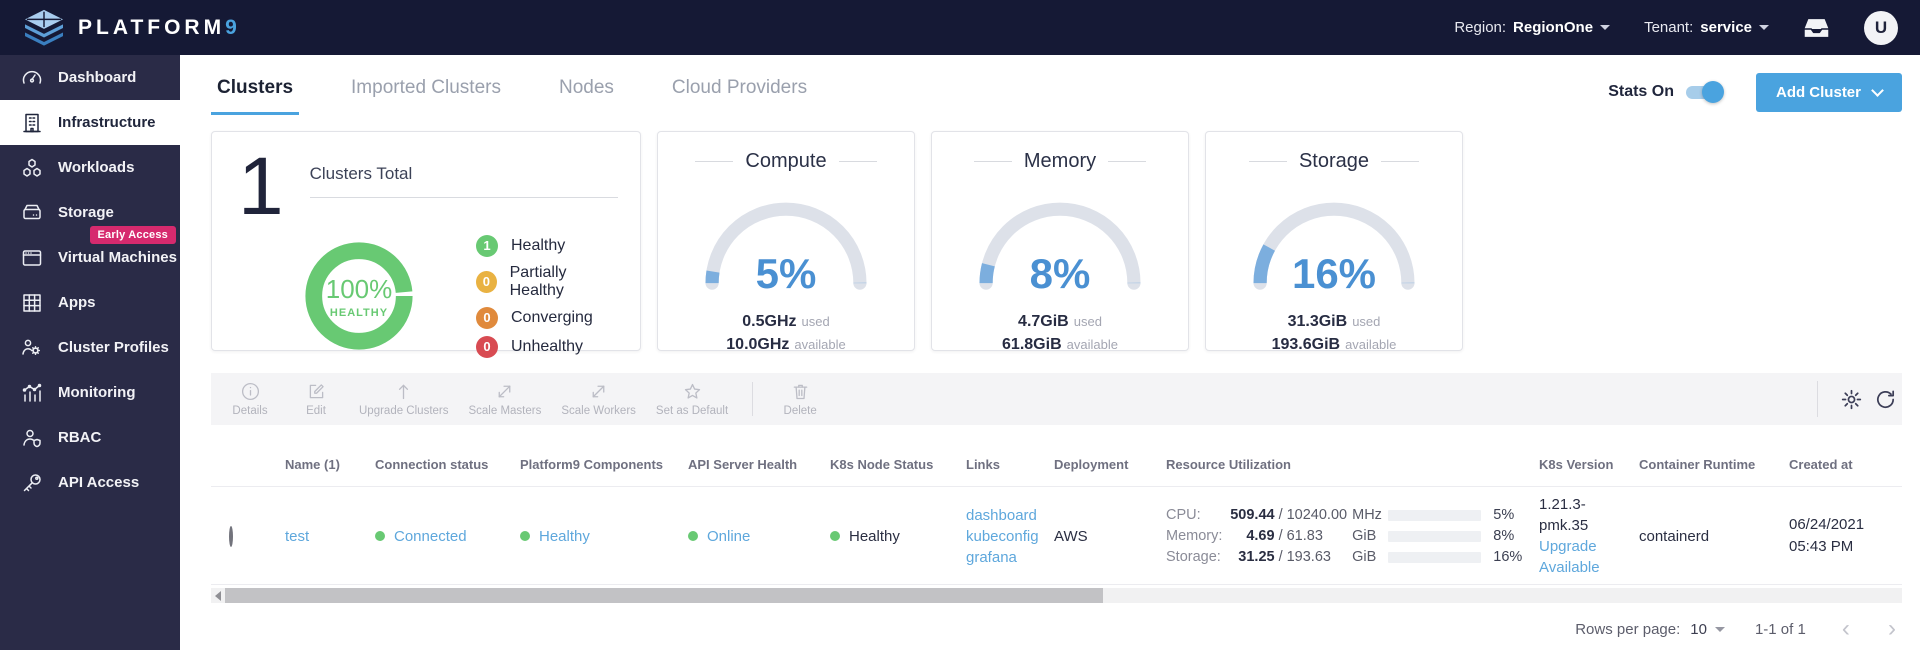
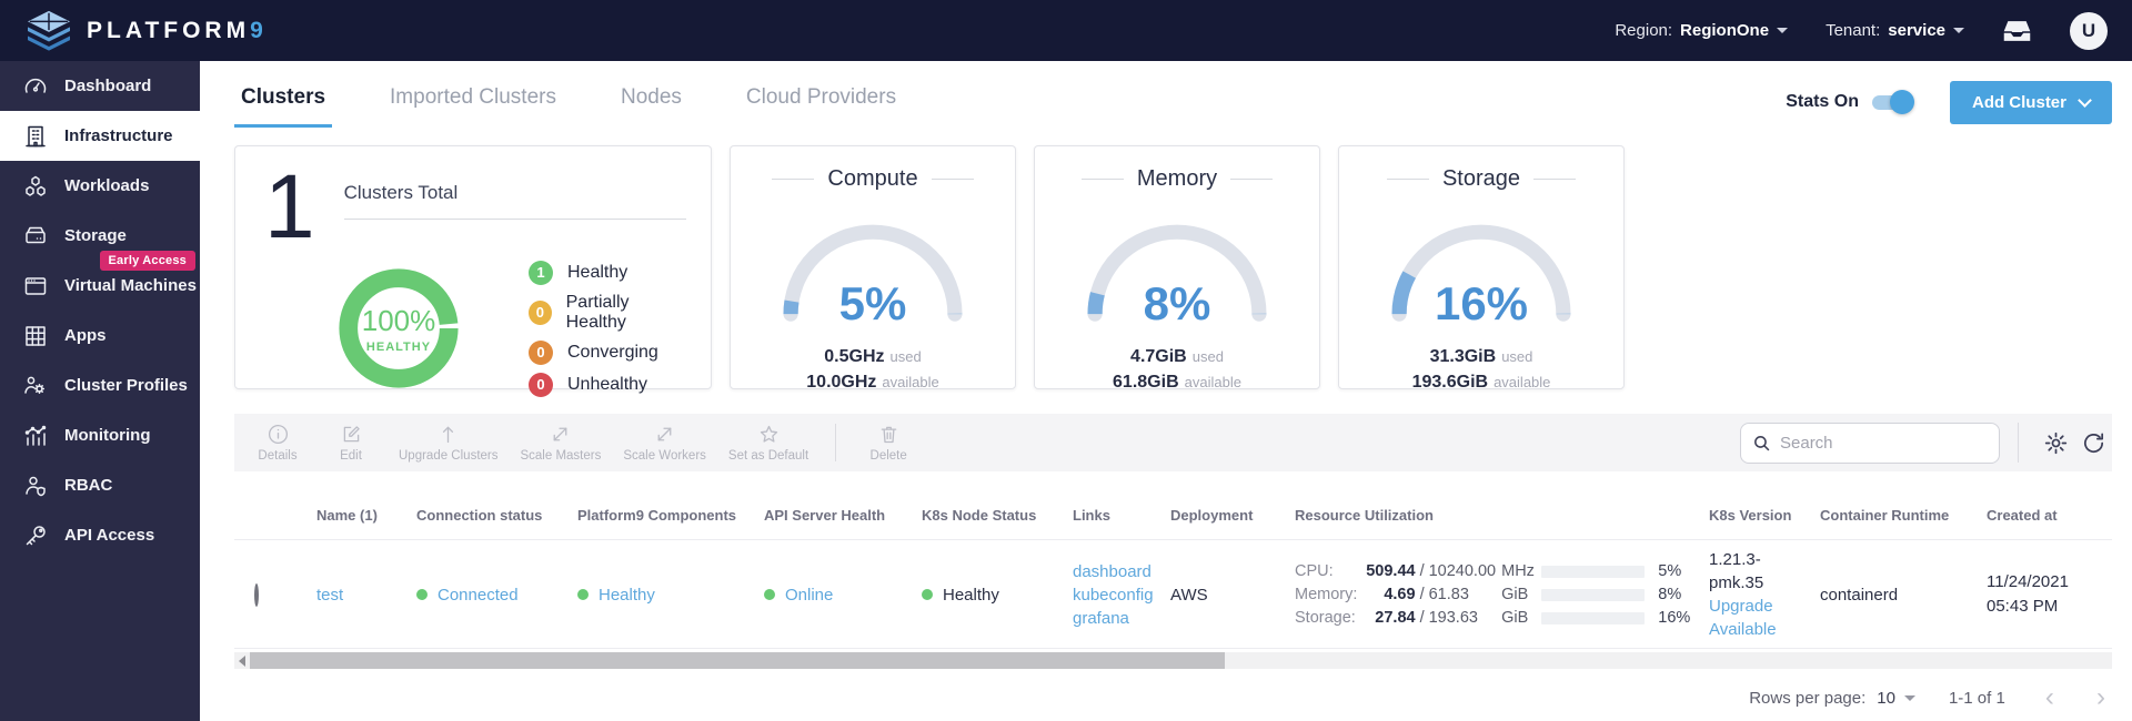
  PLATFORM9
  Region:
  RegionOne
  Tenant:
  service
  U
  Dashboard
  Infrastructure
  Workloads
  Storage
  Early Access
  Virtual Machines
  Apps
  Cluster Profiles
  Monitoring
  RBAC
  API Access
  Clusters
  Imported Clusters
  Nodes
  Cloud Providers
  Stats On
  Add Cluster
  1
  Clusters Total
  100%
  HEALTHY
  1
  Healthy
  0
  Partially Healthy
  0
  Converging
  0
  Unhealthy
  Compute
  5%
  0.5GHz used
  10.0GHz available
  Memory
  8%
  4.7GiB used
  61.8GiB available
  Storage
  16%
  31.3GiB used
  193.6GiB available
  Details
  Edit
  Upgrade Clusters
  Scale Masters
  Scale Workers
  Set as Default
  Delete
+ Search
  Name (1)
  Connection status
  Platform9 Components
  API Server Health
  K8s Node Status
  Links
  Deployment
  Resource Utilization
  K8s Version
  Container Runtime
  Created at
  test
  Connected
  Healthy
  Online
  Healthy
  dashboard
  kubeconfig
  grafana
  AWS
  CPU:
  509.44
  /
  10240.00
  MHz
  5%
  Memory:
  4.69
  /
  61.83
  GiB
  8%
  Storage:
- 31.25
+ 27.84
  /
  193.63
  GiB
  16%
  1.21.3-pmk.35
  Upgrade Available
  containerd
- 06/24/2021
+ 11/24/2021
  05:43 PM
  Rows per page:
  10
  1-1 of 1
  ‹ ›
